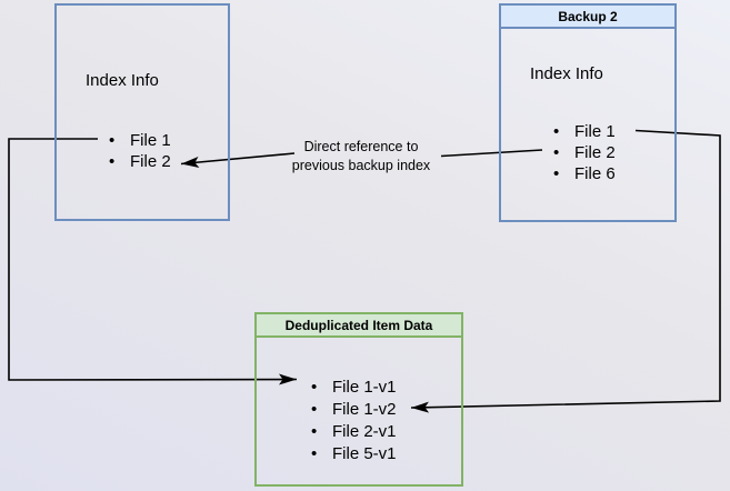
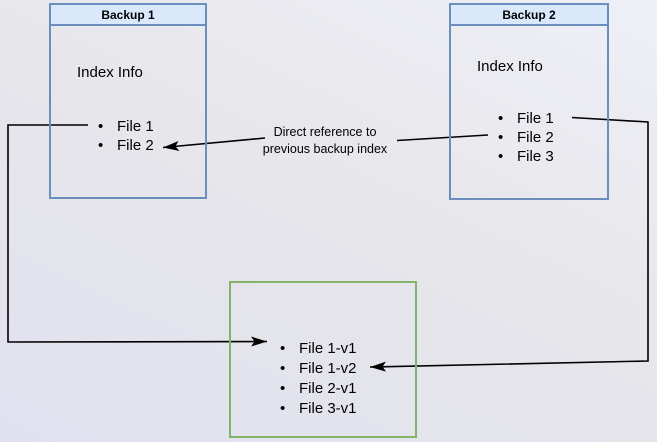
+ Backup 1
  Index Info
  File 1
  File 2
  Backup 2
  Index Info
  File 1
  File 2
- File 6
+ File 3
- Deduplicated Item Data
  File 1-v1
  File 1-v2
  File 2-v1
- File 5-v1
+ File 3-v1
  Direct reference to
  previous backup index
